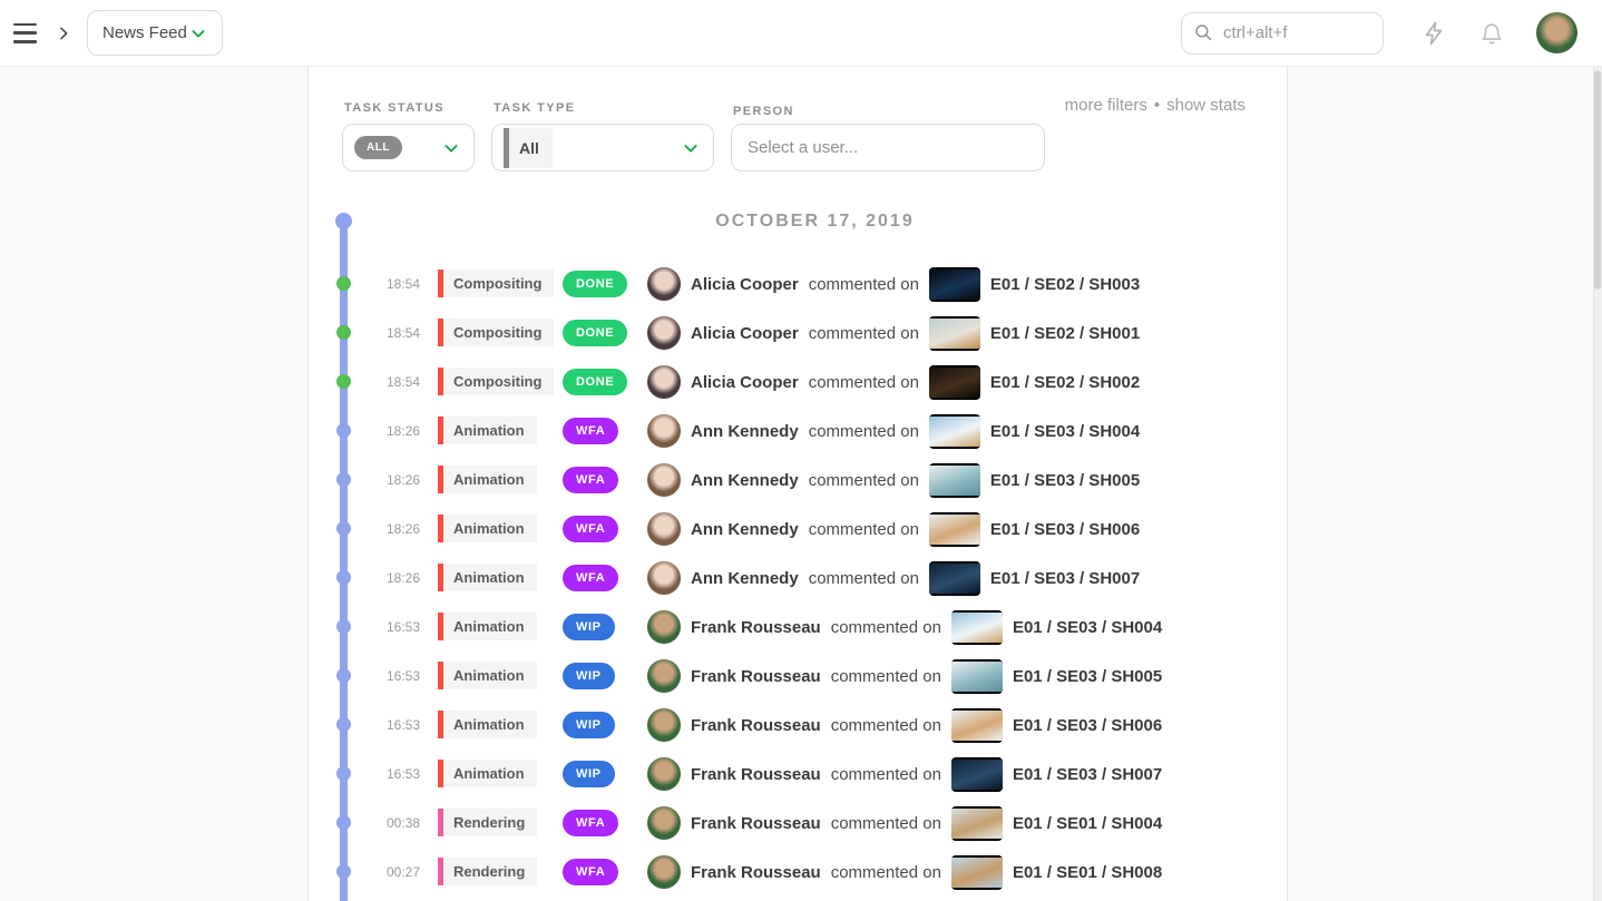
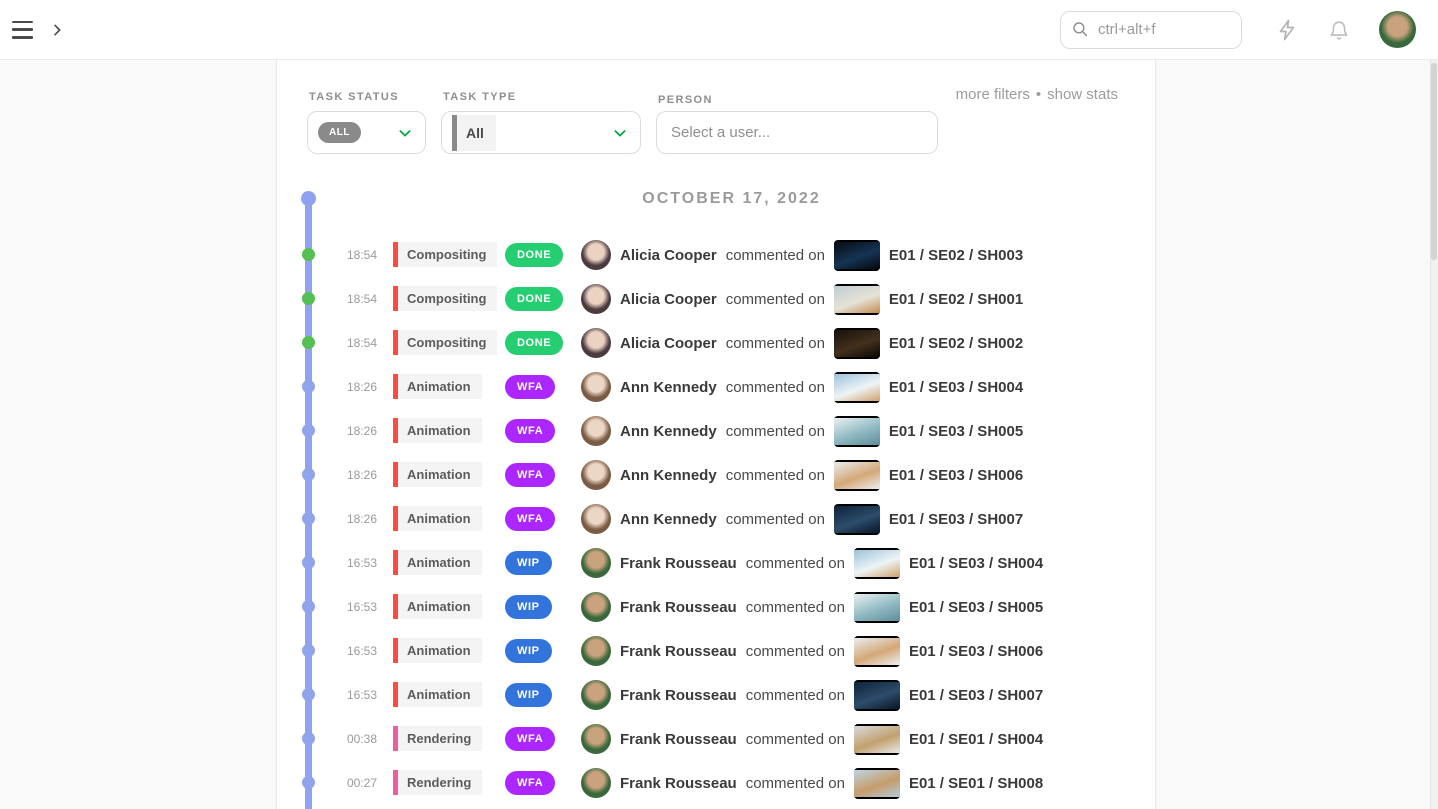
- News Feed
  ctrl+alt+f
  TASK STATUS
  ALL
  TASK TYPE
  All
  PERSON
  Select a user...
  more filters
  •
  show stats
- OCTOBER 17, 2019
+ OCTOBER 17, 2022
  18:54
  Compositing
  DONE
  Alicia Cooper
  commented on
  E01 / SE02 / SH003
  18:54
  Compositing
  DONE
  Alicia Cooper
  commented on
  E01 / SE02 / SH001
  18:54
  Compositing
  DONE
  Alicia Cooper
  commented on
  E01 / SE02 / SH002
  18:26
  Animation
  WFA
  Ann Kennedy
  commented on
  E01 / SE03 / SH004
  18:26
  Animation
  WFA
  Ann Kennedy
  commented on
  E01 / SE03 / SH005
  18:26
  Animation
  WFA
  Ann Kennedy
  commented on
  E01 / SE03 / SH006
  18:26
  Animation
  WFA
  Ann Kennedy
  commented on
  E01 / SE03 / SH007
  16:53
  Animation
  WIP
  Frank Rousseau
  commented on
  E01 / SE03 / SH004
  16:53
  Animation
  WIP
  Frank Rousseau
  commented on
  E01 / SE03 / SH005
  16:53
  Animation
  WIP
  Frank Rousseau
  commented on
  E01 / SE03 / SH006
  16:53
  Animation
  WIP
  Frank Rousseau
  commented on
  E01 / SE03 / SH007
  00:38
  Rendering
  WFA
  Frank Rousseau
  commented on
  E01 / SE01 / SH004
  00:27
  Rendering
  WFA
  Frank Rousseau
  commented on
  E01 / SE01 / SH008
